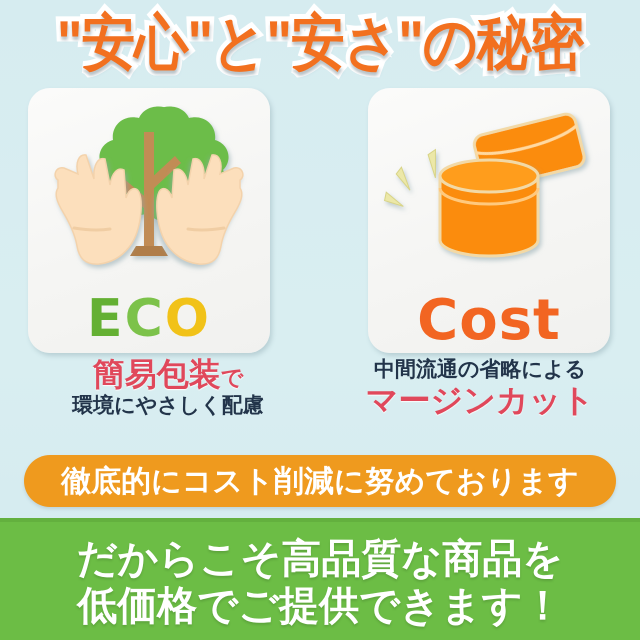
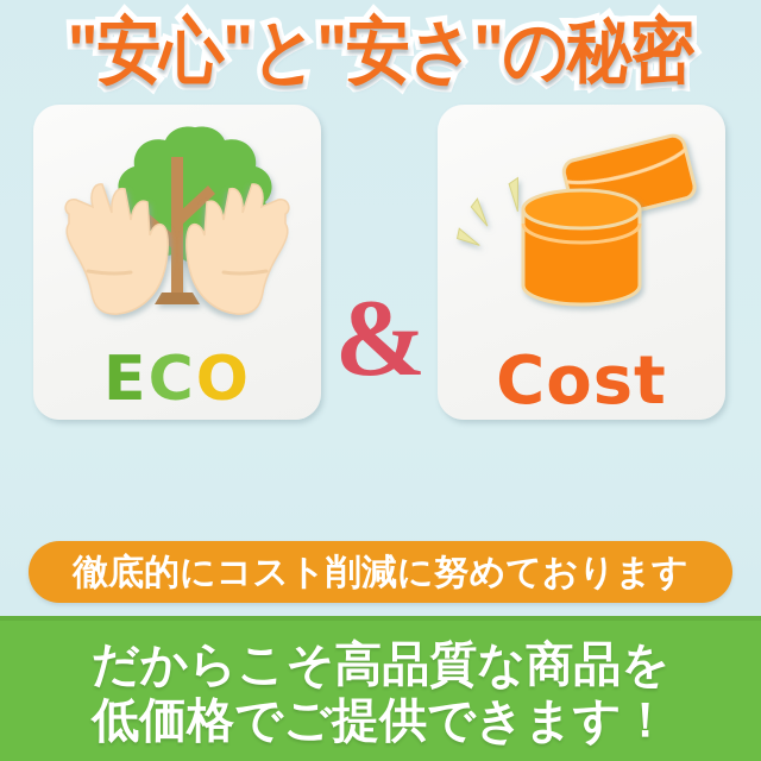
  "安心"と"安さ"の秘密
  ECO
+ &
  Cost
- 簡易包装で
- 環境にやさしく配慮
- 中間流通の省略による
- マージンカット
  徹底的にコスト削減に努めております
  だからこそ高品質な商品を
  低価格でご提供できます！
